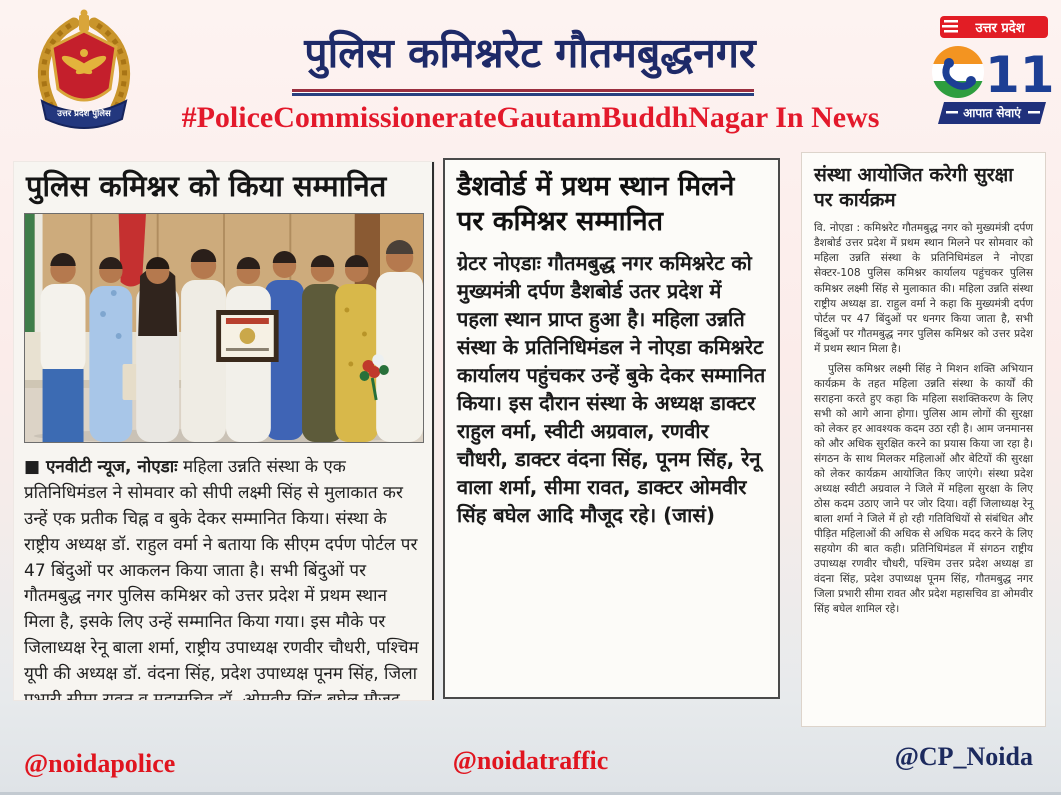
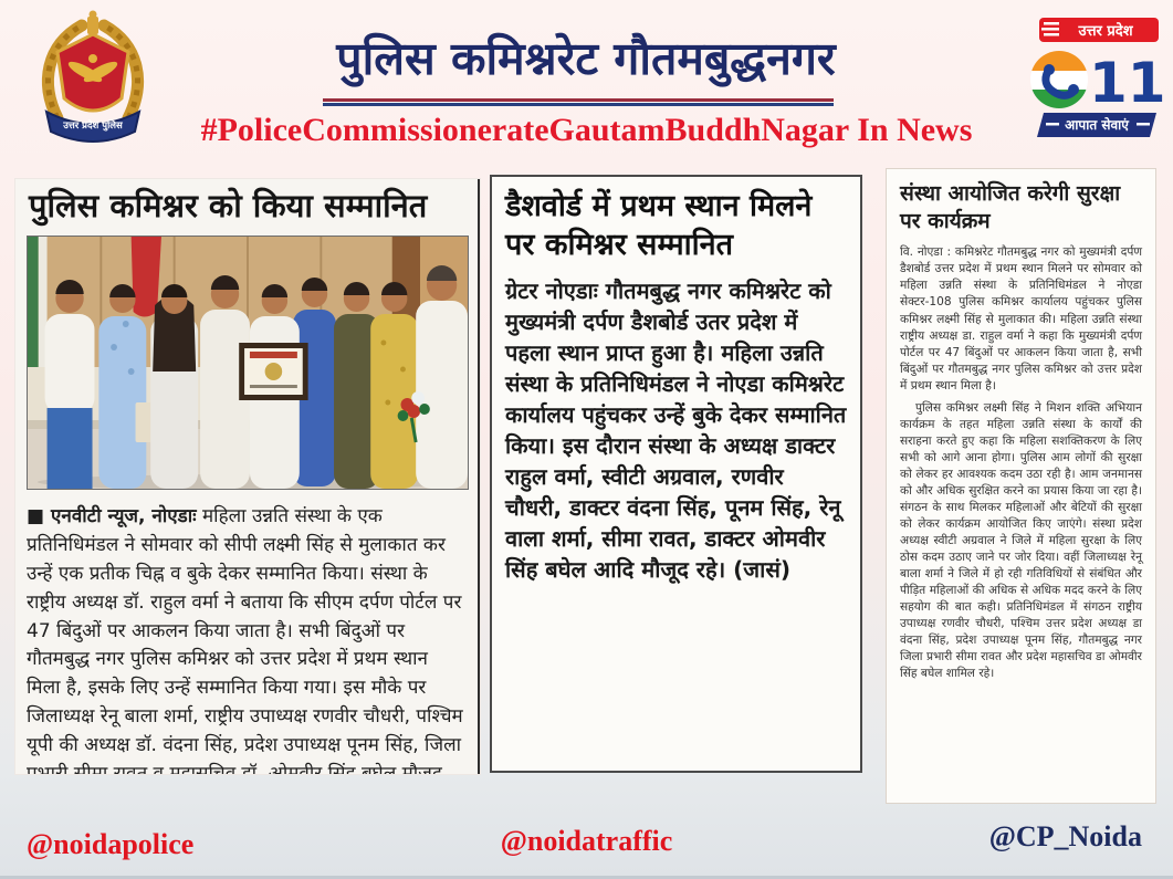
  उत्तर प्रदेश पुलिस
  पुलिस कमिश्नरेट गौतमबुद्धनगर
  #PoliceCommissionerateGautamBuddhNagar In News
  उत्तर प्रदेश
  आपात सेवाएं
  पुलिस कमिश्नर को किया सम्मानित
  ■ एनवीटी न्यूज, नोएडाः महिला उन्नति संस्था के एक प्रतिनिधिमंडल ने सोमवार को सीपी लक्ष्मी सिंह से मुलाकात कर उन्हें एक प्रतीक चिह्न व बुके देकर सम्मानित किया। संस्था के राष्ट्रीय अध्यक्ष डॉ. राहुल वर्मा ने बताया कि सीएम दर्पण पोर्टल पर 47 बिंदुओं पर आकलन किया जाता है। सभी बिंदुओं पर गौतमबुद्ध नगर पुलिस कमिश्नर को उत्तर प्रदेश में प्रथम स्थान मिला है, इसके लिए उन्हें सम्मानित किया गया। इस मौके पर जिलाध्यक्ष रेनू बाला शर्मा, राष्ट्रीय उपाध्यक्ष रणवीर चौधरी, पश्चिम यूपी की अध्यक्ष डॉ. वंदना सिंह, प्रदेश उपाध्यक्ष पूनम सिंह, जिला प्रभारी सीमा रावत व महासचिव डॉ. ओमवीर सिंह बघेल मौजूद
  डैशवोर्ड में प्रथम स्थान मिलने पर कमिश्नर सम्मानित
  ग्रेटर नोएडाः गौतमबुद्ध नगर कमिश्नरेट को मुख्यमंत्री दर्पण डैशबोर्ड उतर प्रदेश में पहला स्थान प्राप्त हुआ है। महिला उन्नति संस्था के प्रतिनिधिमंडल ने नोएडा कमिश्नरेट कार्यालय पहुंचकर उन्हें बुके देकर सम्मानित किया। इस दौरान संस्था के अध्यक्ष डाक्टर राहुल वर्मा, स्वीटी अग्रवाल, रणवीर चौधरी, डाक्टर वंदना सिंह, पूनम सिंह, रेनू वाला शर्मा, सीमा रावत, डाक्टर ओमवीर सिंह बघेल आदि मौजूद रहे। (जासं)
  संस्था आयोजित करेगी सुरक्षा पर कार्यक्रम
- वि. नोएडा : कमिश्नरेट गौतमबुद्ध नगर को मुख्यमंत्री दर्पण डैशबोर्ड उत्तर प्रदेश में प्रथम स्थान मिलने पर सोमवार को महिला उन्नति संस्था के प्रतिनिधिमंडल ने नोएडा सेक्टर-108 पुलिस कमिश्नर कार्यालय पहुंचकर पुलिस कमिश्नर लक्ष्मी सिंह से मुलाकात की। महिला उन्नति संस्था राष्ट्रीय अध्यक्ष डा. राहुल वर्मा ने कहा कि मुख्यमंत्री दर्पण पोर्टल पर 47 बिंदुओं पर धनगर किया जाता है, सभी बिंदुओं पर गौतमबुद्ध नगर पुलिस कमिश्नर को उत्तर प्रदेश में प्रथम स्थान मिला है।
+ वि. नोएडा : कमिश्नरेट गौतमबुद्ध नगर को मुख्यमंत्री दर्पण डैशबोर्ड उत्तर प्रदेश में प्रथम स्थान मिलने पर सोमवार को महिला उन्नति संस्था के प्रतिनिधिमंडल ने नोएडा सेक्टर-108 पुलिस कमिश्नर कार्यालय पहुंचकर पुलिस कमिश्नर लक्ष्मी सिंह से मुलाकात की। महिला उन्नति संस्था राष्ट्रीय अध्यक्ष डा. राहुल वर्मा ने कहा कि मुख्यमंत्री दर्पण पोर्टल पर 47 बिंदुओं पर आकलन किया जाता है, सभी बिंदुओं पर गौतमबुद्ध नगर पुलिस कमिश्नर को उत्तर प्रदेश में प्रथम स्थान मिला है।
  पुलिस कमिश्नर लक्ष्मी सिंह ने मिशन शक्ति अभियान कार्यक्रम के तहत महिला उन्नति संस्था के कार्यों की सराहना करते हुए कहा कि महिला सशक्तिकरण के लिए सभी को आगे आना होगा। पुलिस आम लोगों की सुरक्षा को लेकर हर आवश्यक कदम उठा रही है। आम जनमानस को और अधिक सुरक्षित करने का प्रयास किया जा रहा है। संगठन के साथ मिलकर महिलाओं और बेटियों की सुरक्षा को लेकर कार्यक्रम आयोजित किए जाएंगे। संस्था प्रदेश अध्यक्ष स्वीटी अग्रवाल ने जिले में महिला सुरक्षा के लिए ठोस कदम उठाए जाने पर जोर दिया। वहीं जिलाध्यक्ष रेनू बाला शर्मा ने जिले में हो रही गतिविधियों से संबंधित और पीड़ित महिलाओं की अधिक से अधिक मदद करने के लिए सहयोग की बात कही। प्रतिनिधिमंडल में संगठन राष्ट्रीय उपाध्यक्ष रणवीर चौधरी, पश्चिम उत्तर प्रदेश अध्यक्ष डा वंदना सिंह, प्रदेश उपाध्यक्ष पूनम सिंह, गौतमबुद्ध नगर जिला प्रभारी सीमा रावत और प्रदेश महासचिव डा ओमवीर सिंह बघेल शामिल रहे।
  @noidapolice
  @noidatraffic
  @CP_Noida
